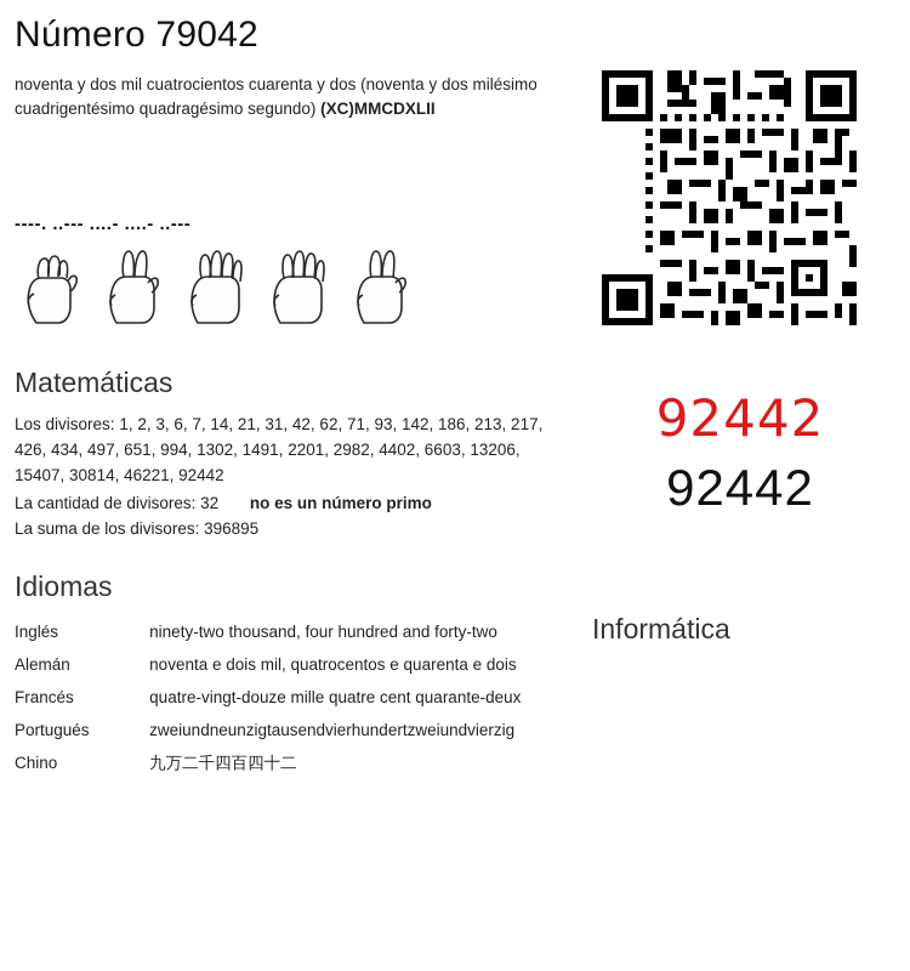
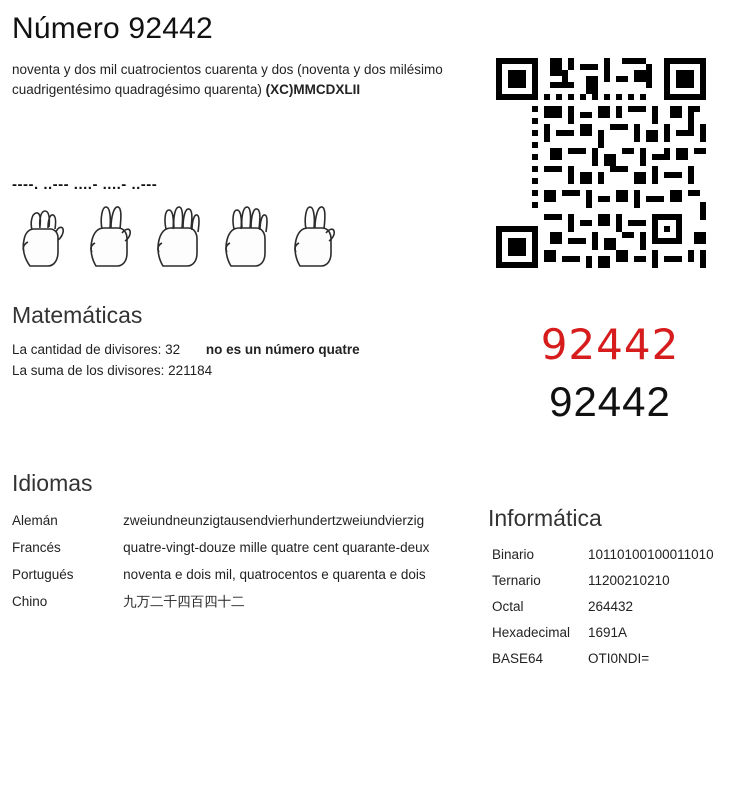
- Número 79042
+ Número 92442
- noventa y dos mil cuatrocientos cuarenta y dos (noventa y dos milésimo cuadrigentésimo quadragésimo segundo) (XC)MMCDXLII
+ noventa y dos mil cuatrocientos cuarenta y dos (noventa y dos milésimo cuadrigentésimo quadragésimo quarenta) (XC)MMCDXLII
  ----. ..--- ....- ....- ..---
  92442
  92442
  Matemáticas
- Los divisores: 1, 2, 3, 6, 7, 14, 21, 31, 42, 62, 71, 93, 142, 186, 213, 217, 426, 434, 497, 651, 994, 1302, 1491, 2201, 2982, 4402, 6603, 13206, 15407, 30814, 46221, 92442
- La cantidad de divisores: 32 no es un número primo
+ La cantidad de divisores: 32 no es un número quatre
- La suma de los divisores: 396895
+ La suma de los divisores: 221184
  Idiomas
- Inglés	ninety-two thousand, four hundred and forty-two
- Alemán	noventa e dois mil, quatrocentos e quarenta e dois
+ Alemán	zweiundneunzigtausendvierhundertzweiundvierzig
  Francés	quatre-vingt-douze mille quatre cent quarante-deux
- Portugués	zweiundneunzigtausendvierhundertzweiundvierzig
+ Portugués	noventa e dois mil, quatrocentos e quarenta e dois
  Chino	九万二千四百四十二
  Informática
+ Binario	10110100100011010
+ Ternario	11200210210
+ Octal	264432
+ Hexadecimal	1691A
+ BASE64	OTI0NDI=
